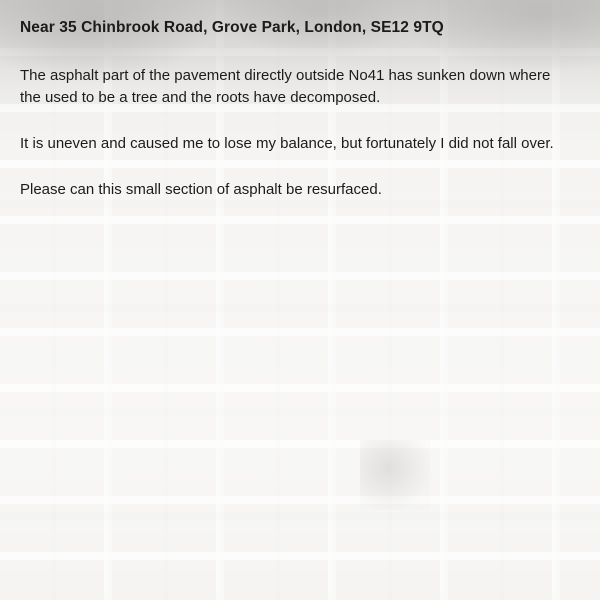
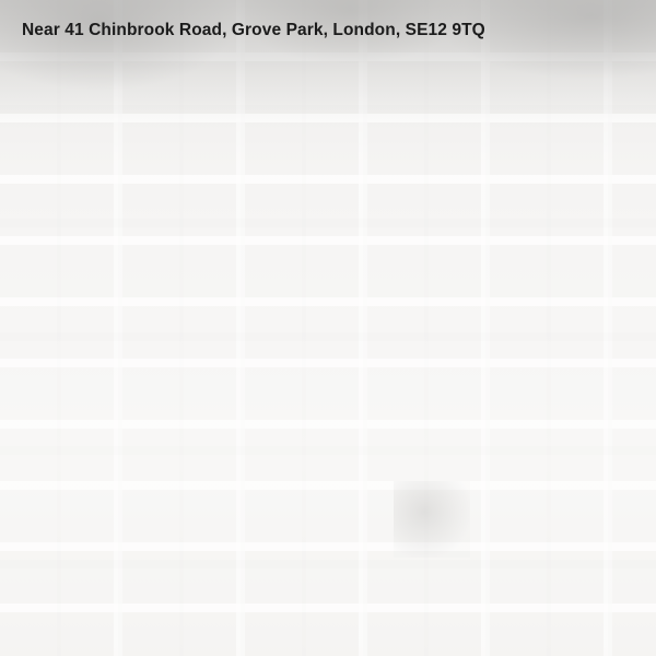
- Near 35 Chinbrook Road, Grove Park, London, SE12 9TQ
+ Near 41 Chinbrook Road, Grove Park, London, SE12 9TQ
- The asphalt part of the pavement directly outside No41 has sunken down where the used to be a tree and the roots have decomposed.
- It is uneven and caused me to lose my balance, but fortunately I did not fall over.
- Please can this small section of asphalt be resurfaced.
